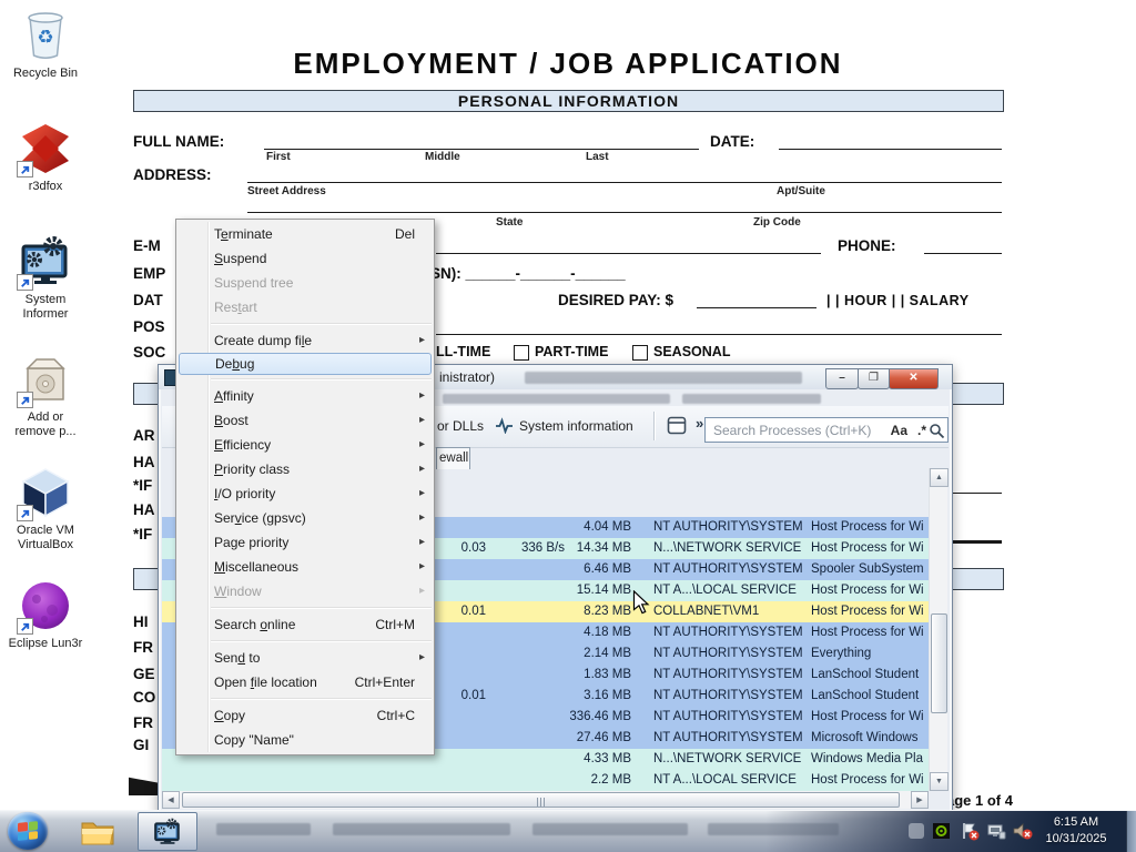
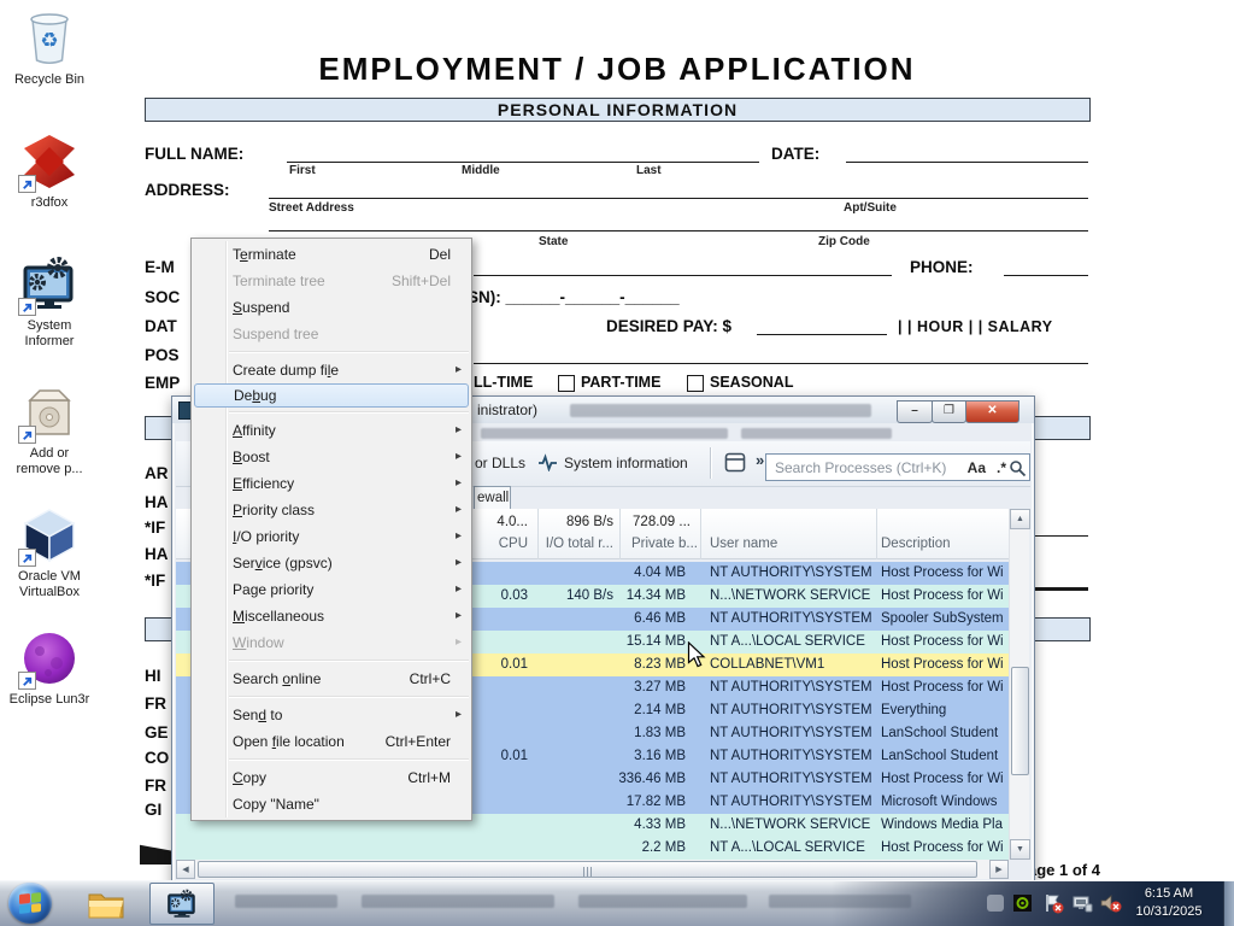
  EMPLOYMENT / JOB APPLICATION
  PERSONAL INFORMATION
  FULL NAME:
  DATE:
  First
  Middle
  Last
  ADDRESS:
  Street Address
  Apt/Suite
  State
  Zip Code
  PHONE:
  SN): ______-______-______
  DESIRED PAY: $
  | | HOUR | | SALARY
  LL-TIME
  PART-TIME
  SEASONAL
  E-M
- EMP
+ SOC
  DAT
  POS
- SOC
+ EMP
  AR
  HA
  *IF
  HA
  *IF
  HI
  FR
  GE
  CO
  FR
  GI
  ge 1 of 4
  ♻
  Recycle Bin
  r3dfox
  System Informer
  Add or remove p...
  Oracle VM VirtualBox
  Eclipse Lun3r
  inistrator)
  –
  ❐
  ✕
  or DLLs
  System information
  »
  Search Processes (Ctrl+K)
  Aa
  .*
  ewall
+ 4.0...
+ 896 B/s
+ 728.09 ...
+ CPU
+ I/O total r...
+ Private b...
+ User name
+ Description
  4.04 MB
  NT AUTHORITY\SYSTEM
  Host Process for Wi
  0.03
- 336 B/s
+ 140 B/s
  14.34 MB
  N...\NETWORK SERVICE
  Host Process for Wi
  6.46 MB
  NT AUTHORITY\SYSTEM
  Spooler SubSystem
  15.14 MB
  NT A...\LOCAL SERVICE
  Host Process for Wi
  0.01
  8.23 MB
  COLLABNET\VM1
  Host Process for Wi
- 4.18 MB
+ 3.27 MB
  NT AUTHORITY\SYSTEM
  Host Process for Wi
  2.14 MB
  NT AUTHORITY\SYSTEM
  Everything
  1.83 MB
  NT AUTHORITY\SYSTEM
  LanSchool Student
  0.01
  3.16 MB
  NT AUTHORITY\SYSTEM
  LanSchool Student
  336.46 MB
  NT AUTHORITY\SYSTEM
  Host Process for Wi
- 27.46 MB
+ 17.82 MB
  NT AUTHORITY\SYSTEM
  Microsoft Windows
  4.33 MB
  N...\NETWORK SERVICE
  Windows Media Pla
  2.2 MB
  NT A...\LOCAL SERVICE
  Host Process for Wi
  Terminate
  Del
+ Terminate tree
+ Shift+Del
  Suspend
  Suspend tree
- Restart
  Create dump file
  ▸
  Debug
  Affinity
  ▸
  Boost
  ▸
  Efficiency
  ▸
  Priority class
  ▸
  I/O priority
  ▸
  Service (gpsvc)
  ▸
  Page priority
  ▸
  Miscellaneous
  ▸
  Window
  ▸
  Search online
- Ctrl+M
+ Ctrl+C
  Send to
  ▸
  Open file location
  Ctrl+Enter
  Copy
- Ctrl+C
+ Ctrl+M
  Copy "Name"
  6:15 AM
  10/31/2025
